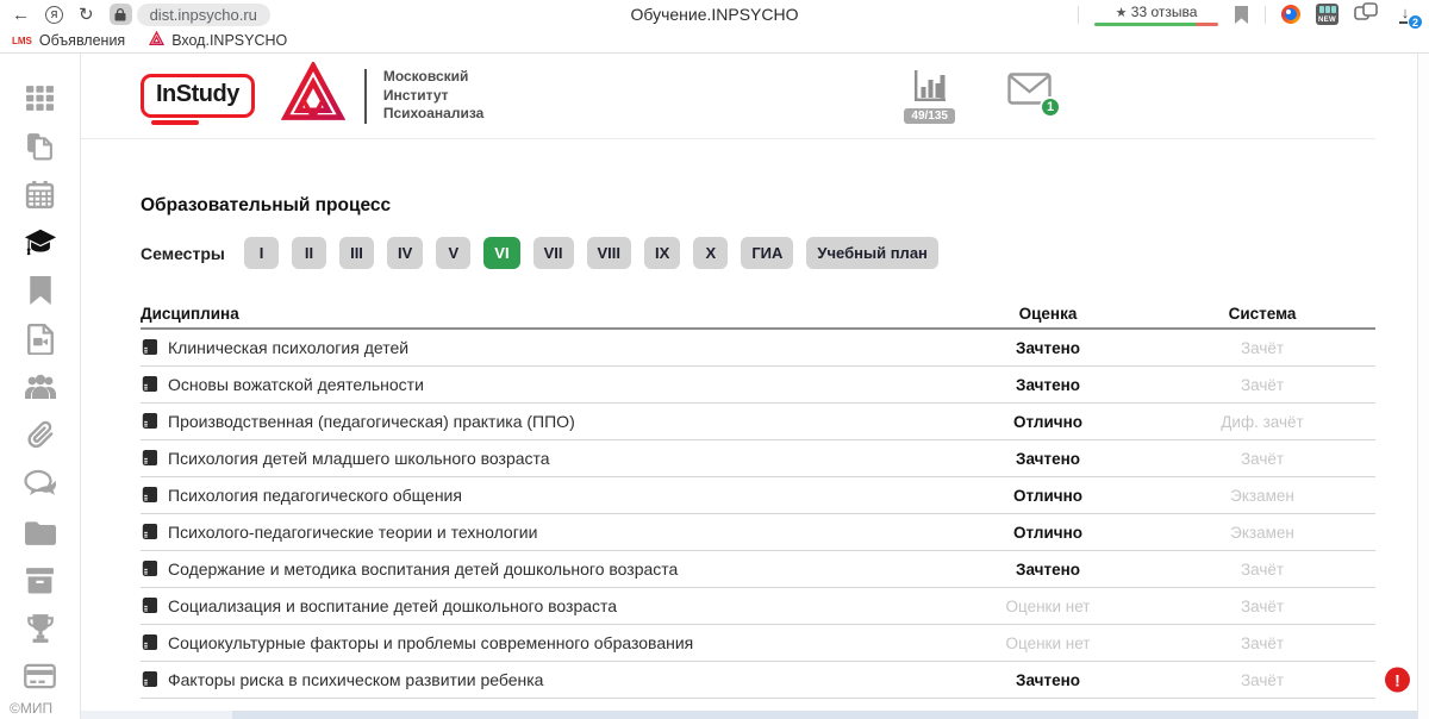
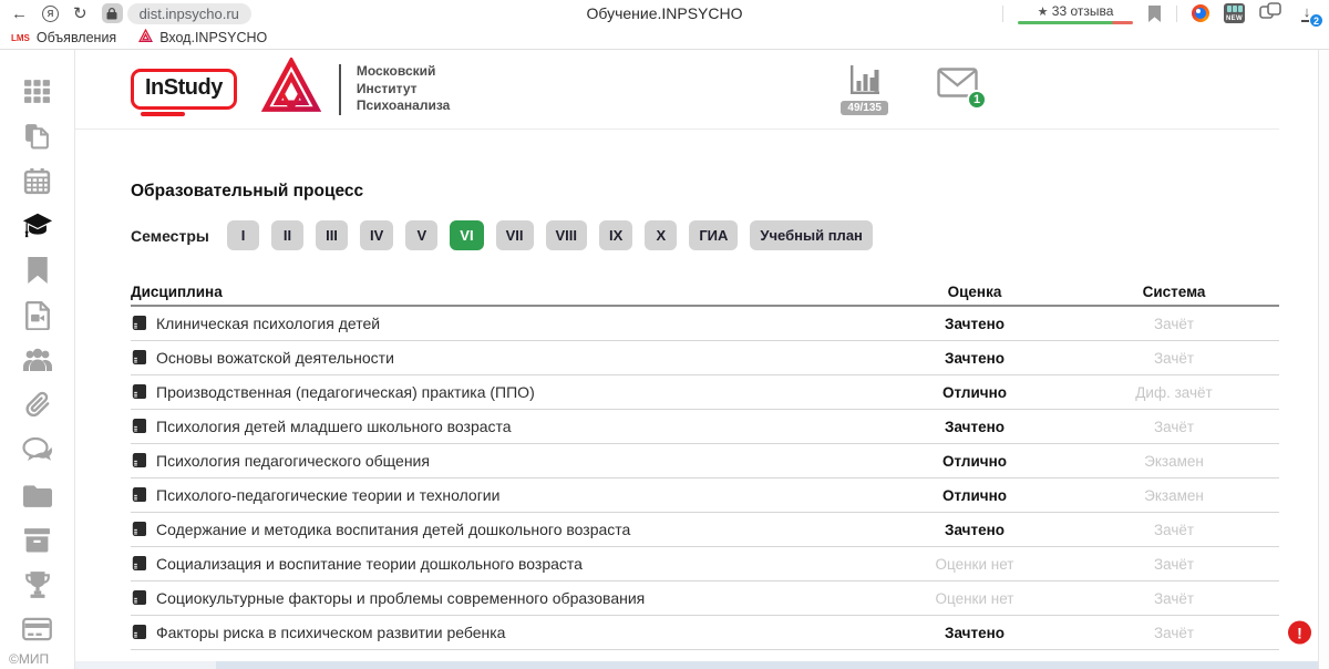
  ←
  Я
  ↻
  dist.inpsycho.ru
  Обучение.INPSYCHO
  ★ 33 отзыва
  ↓
  2
  LMS
  Объявления
  Вход.INPSYCHO
  ©МИП
  InStudy
  Московский
  Институт
  Психоанализа
  49/135
  1
  Образовательный процесс
  Семестры
  I
  II
  III
  IV
  V
  VI
  VII
  VIII
  IX
  X
  ГИА
  Учебный план
  Дисциплина
  Оценка
  Система
  Клиническая психология детей
  Зачтено
  Зачёт
  Основы вожатской деятельности
  Зачтено
  Зачёт
  Производственная (педагогическая) практика (ППО)
  Отлично
  Диф. зачёт
  Психология детей младшего школьного возраста
  Зачтено
  Зачёт
  Психология педагогического общения
  Отлично
  Экзамен
  Психолого-педагогические теории и технологии
  Отлично
  Экзамен
  Содержание и методика воспитания детей дошкольного возраста
  Зачтено
  Зачёт
- Социализация и воспитание детей дошкольного возраста
+ Социализация и воспитание теории дошкольного возраста
  Оценки нет
  Зачёт
  Социокультурные факторы и проблемы современного образования
  Оценки нет
  Зачёт
  Факторы риска в психическом развитии ребенка
  Зачтено
  Зачёт
  !
